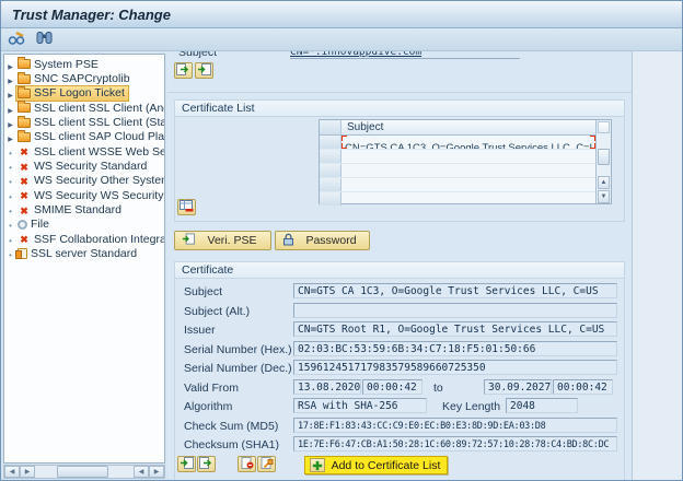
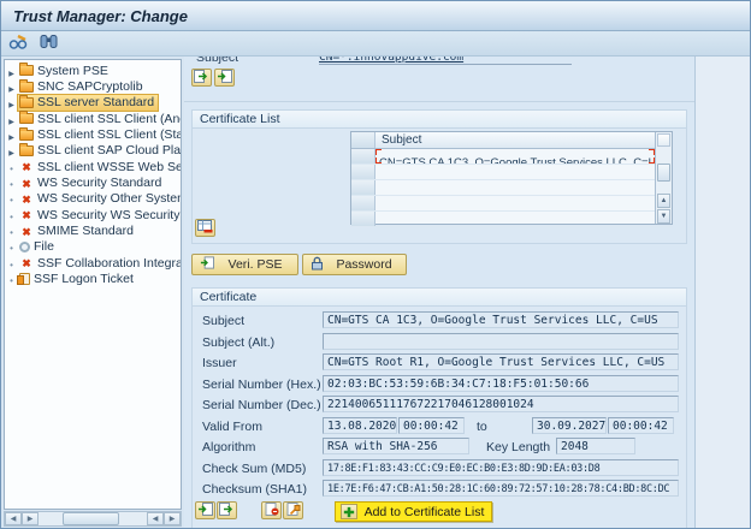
  Trust Manager: Change
  System PSE
  SNC SAPCryptolib
- SSF Logon Ticket
+ SSL server Standard
  SSL client SSL Client (An
  SSL client SSL Client (Sta
  SSL client SAP Cloud Pla
  SSL client WSSE Web Se
  WS Security Standard
  WS Security Other Syste
  WS Security WS Security
  SMIME Standard
  File
  SSF Collaboration Integra
- SSL server Standard
+ SSF Logon Ticket
  Subject
  CN=*.innovappdive.com
  Certificate List
  Subject
  CN=GTS CA 1C3, O=Google Trust Services LLC, C=U
  Veri. PSE
  Password
  Certificate
  Subject
  CN=GTS CA 1C3, O=Google Trust Services LLC, C=US
  Subject (Alt.)
  Issuer
  CN=GTS Root R1, O=Google Trust Services LLC, C=US
  Serial Number (Hex.)
  02:03:BC:53:59:6B:34:C7:18:F5:01:50:66
  Serial Number (Dec.)
- 159612451717983579589660725350
+ 221400651117672217046128001024
  Valid From
  13.08.2020
  00:00:42
  to
  30.09.2027
  00:00:42
  Algorithm
  RSA with SHA-256
  Key Length
  2048
  Check Sum (MD5)
  17:8E:F1:83:43:CC:C9:E0:EC:B0:E3:8D:9D:EA:03:D8
  Checksum (SHA1)
  1E:7E:F6:47:CB:A1:50:28:1C:60:89:72:57:10:28:78:C4:BD:8C:DC
  Add to Certificate List
